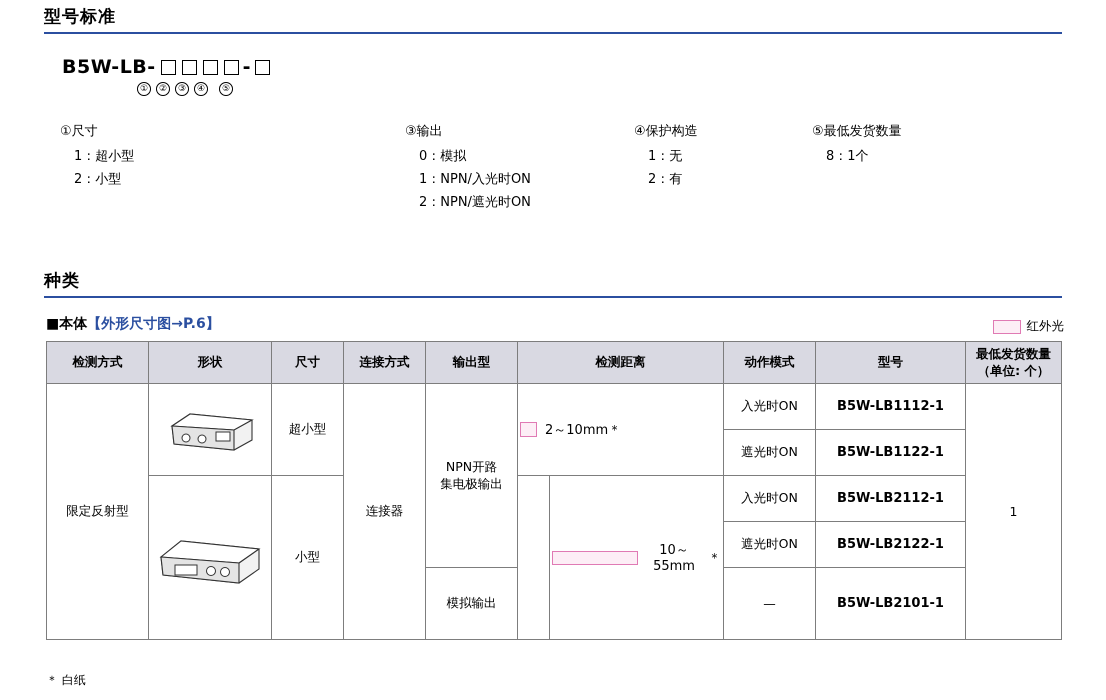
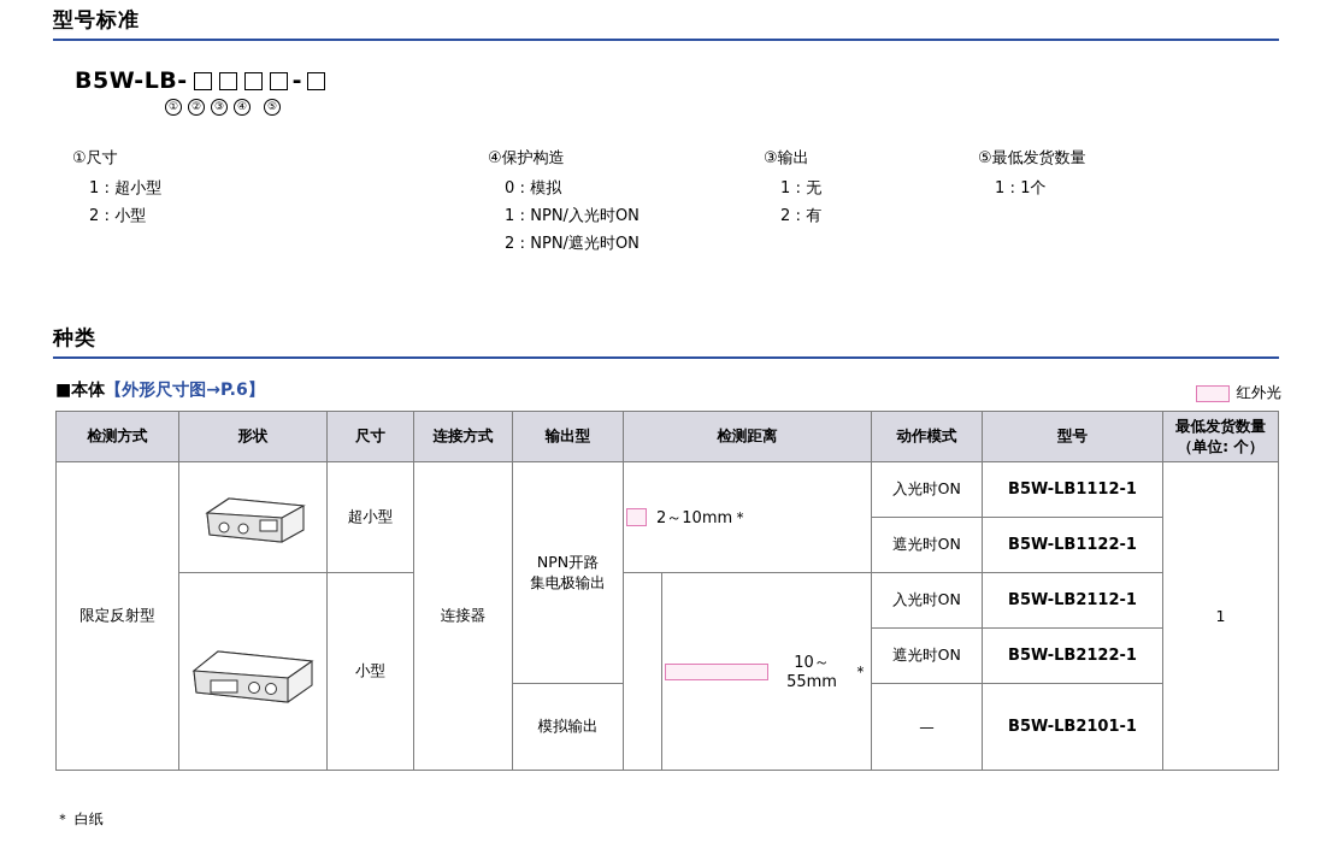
  型号标准
  B5W-LB-
  -
  ①
  ②
  ③
  ④
  ⑤
  ①尺寸
  1：超小型
  2：小型
- ③输出
+ ④保护构造
  0：模拟
  1：NPN/入光时ON
  2：NPN/遮光时ON
- ④保护构造
+ ③输出
  1：无
  2：有
  ⑤最低发货数量
- 8：1个
+ 1：1个
  种类
  ■本体【外形尺寸图→P.6】
  红外光
  检测方式	形状	尺寸	连接方式	输出型	检测距离	动作模式	型号	最低发货数量 （单位: 个）
  限定反射型		超小型	连接器	NPN开路 集电极输出	2～10mm ＊	入光时ON	B5W-LB1112-1	1
  遮光时ON	B5W-LB1122-1
  	小型		10～55mm ＊	入光时ON	B5W-LB2112-1
  遮光时ON	B5W-LB2122-1
  模拟输出	—	B5W-LB2101-1
  ＊ 白纸
